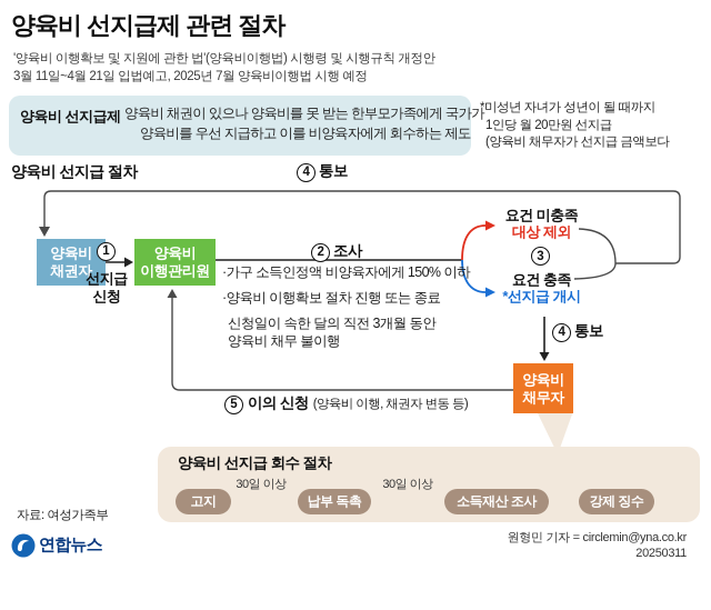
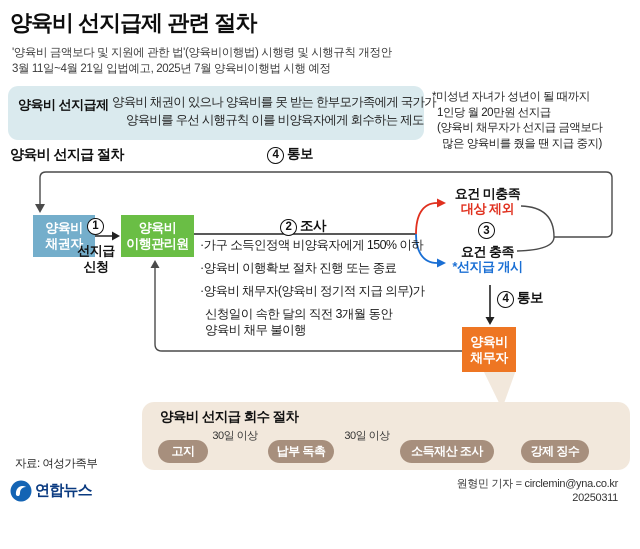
  양육비 선지급제 관련 절차
- '양육비 이행확보 및 지원에 관한 법'(양육비이행법) 시행령 및 시행규칙 개정안
+ '양육비 금액보다 및 지원에 관한 법'(양육비이행법) 시행령 및 시행규칙 개정안
  3월 11일~4월 21일 입법예고, 2025년 7월 양육비이행법 시행 예정
  양육비 선지급제
  양육비 채권이 있으나 양육비를 못 받는 한부모가족에게 국가가
- 양육비를 우선 지급하고 이를 비양육자에게 회수하는 제도
+ 양육비를 우선 시행규칙 이를 비양육자에게 회수하는 제도
  *미성년 자녀가 성년이 될 때까지
  1인당 월 20만원 선지급
  (양육비 채무자가 선지급 금액보다
+ 많은 양육비를 줬을 땐 지급 중지)
  양육비 선지급 절차
  4
  통보
  양육비
  채권자
  1
  선지급
  신청
  양육비
  이행관리원
  2
  조사
  ·가구 소득인정액 비양육자에게 150% 이하
  ·양육비 이행확보 절차 진행 또는 종료
+ ·양육비 채무자(양육비 정기적 지급 의무)가
  신청일이 속한 달의 직전 3개월 동안
  양육비 채무 불이행
  요건 미충족
  대상 제외
  3
  요건 충족
  *선지급 개시
  4
  통보
  양육비
  채무자
- 5
- 이의 신청
- (양육비 이행, 채권자 변동 등)
  양육비 선지급 회수 절차
  고지
  납부 독촉
  소득재산 조사
  강제 징수
  30일 이상
  30일 이상
  자료: 여성가족부
  연합뉴스
  원형민 기자 = circlemin@yna.co.kr
  20250311
